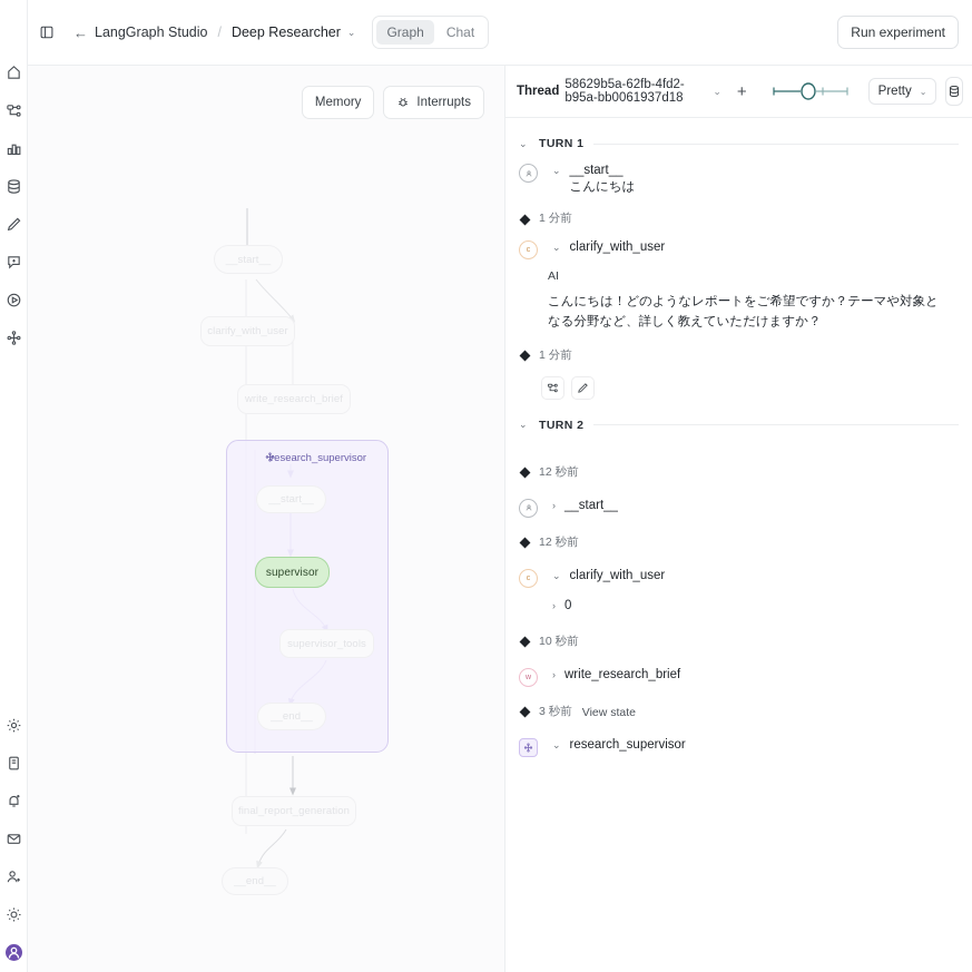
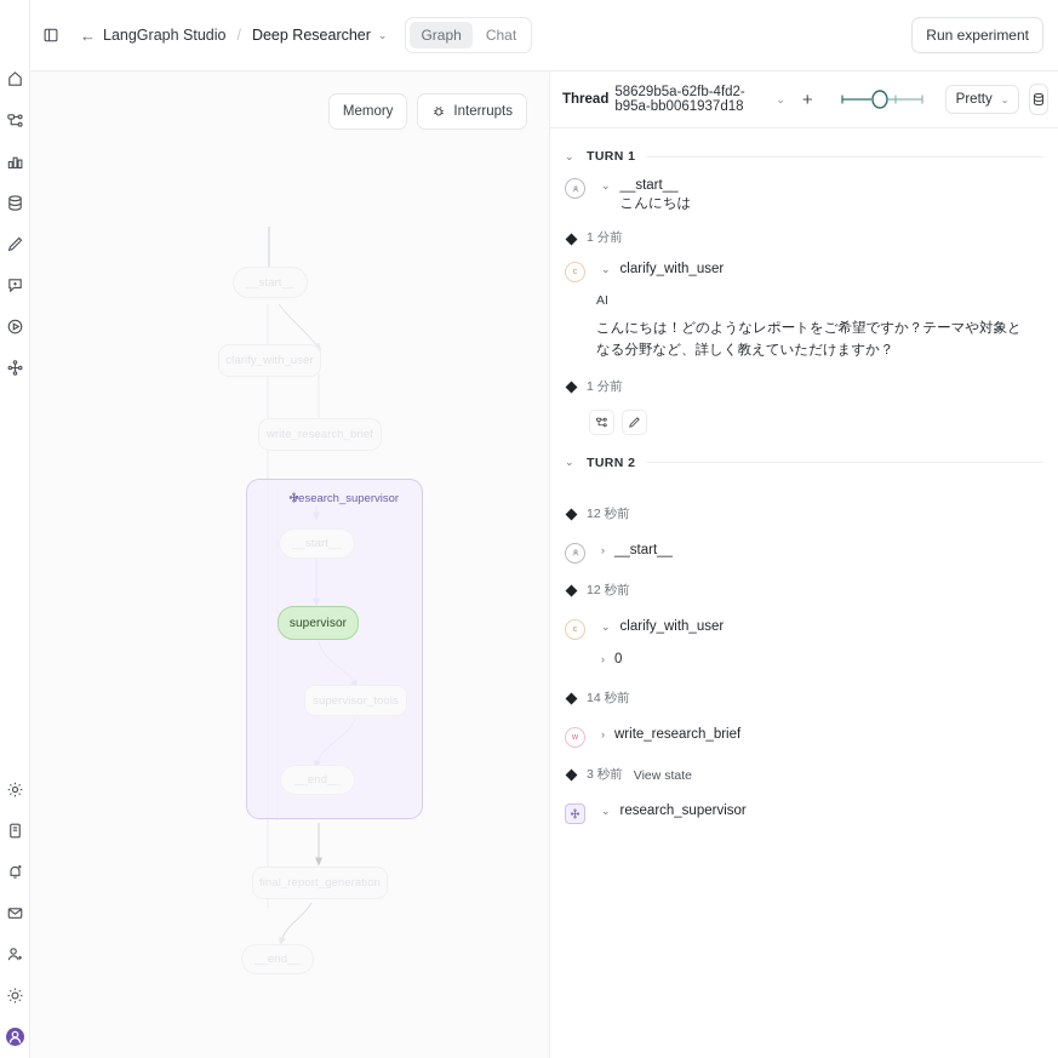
  ←
  LangGraph Studio
  /
  Deep Researcher
  ⌄
  Graph
  Chat
  Run experiment
  Memory
  Interrupts
  esearch_supervisor
  supervisor
  Thread
  58629b5a-62fb-4fd2-b95a-bb0061937d18
  ⌄
  +
  Pretty
  ⌄
  ⌄
  TURN 1
  ⌄
  __start__
  こんにちは
  1 分前
  ⌄
  clarify_with_user
  AI
  こんにちは！どのようなレポートをご希望ですか？テーマや対象となる分野など、詳しく教えていただけますか？
  1 分前
  ⌄
  TURN 2
  12 秒前
  ›
  __start__
  12 秒前
  ⌄
  clarify_with_user
  ›
  0
- 10 秒前
+ 14 秒前
  ›
  write_research_brief
  3 秒前
  View state
  ⌄
  research_supervisor
